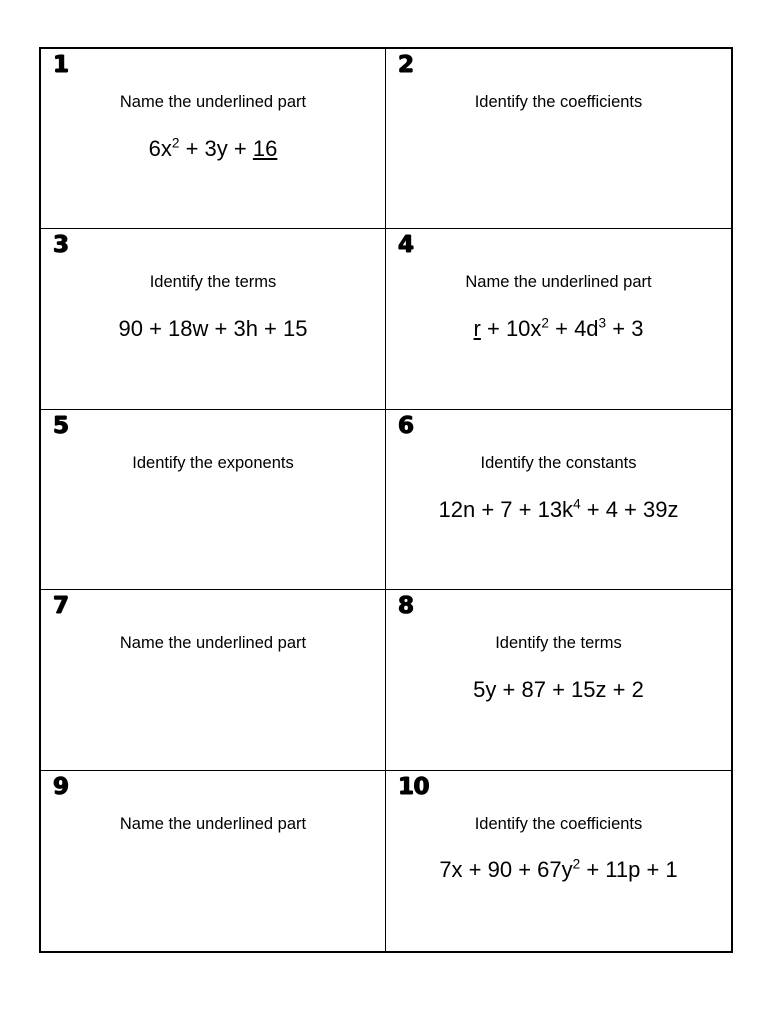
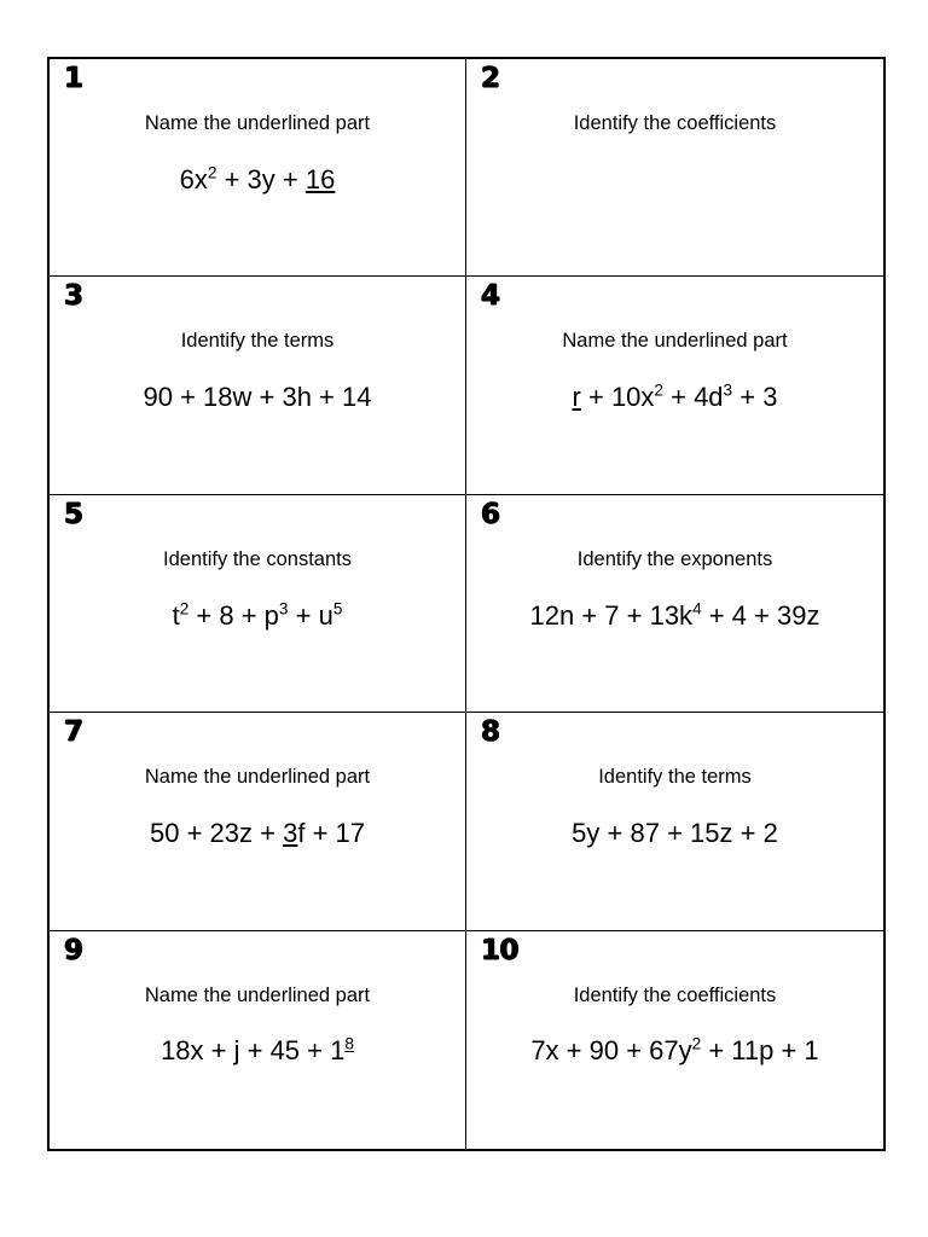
  1
  Name the underlined part
  6x2 + 3y + 16
  2
  Identify the coefficients
  3
  Identify the terms
- 90 + 18w + 3h + 15
+ 90 + 18w + 3h + 14
  4
  Name the underlined part
  r + 10x2 + 4d3 + 3
  5
- Identify the exponents
+ Identify the constants
+ t2 + 8 + p3 + u5
  6
- Identify the constants
+ Identify the exponents
  12n + 7 + 13k4 + 4 + 39z
  7
  Name the underlined part
+ 50 + 23z + 3f + 17
  8
  Identify the terms
  5y + 87 + 15z + 2
  9
  Name the underlined part
+ 18x + j + 45 + 18
  10
  Identify the coefficients
  7x + 90 + 67y2 + 11p + 1
